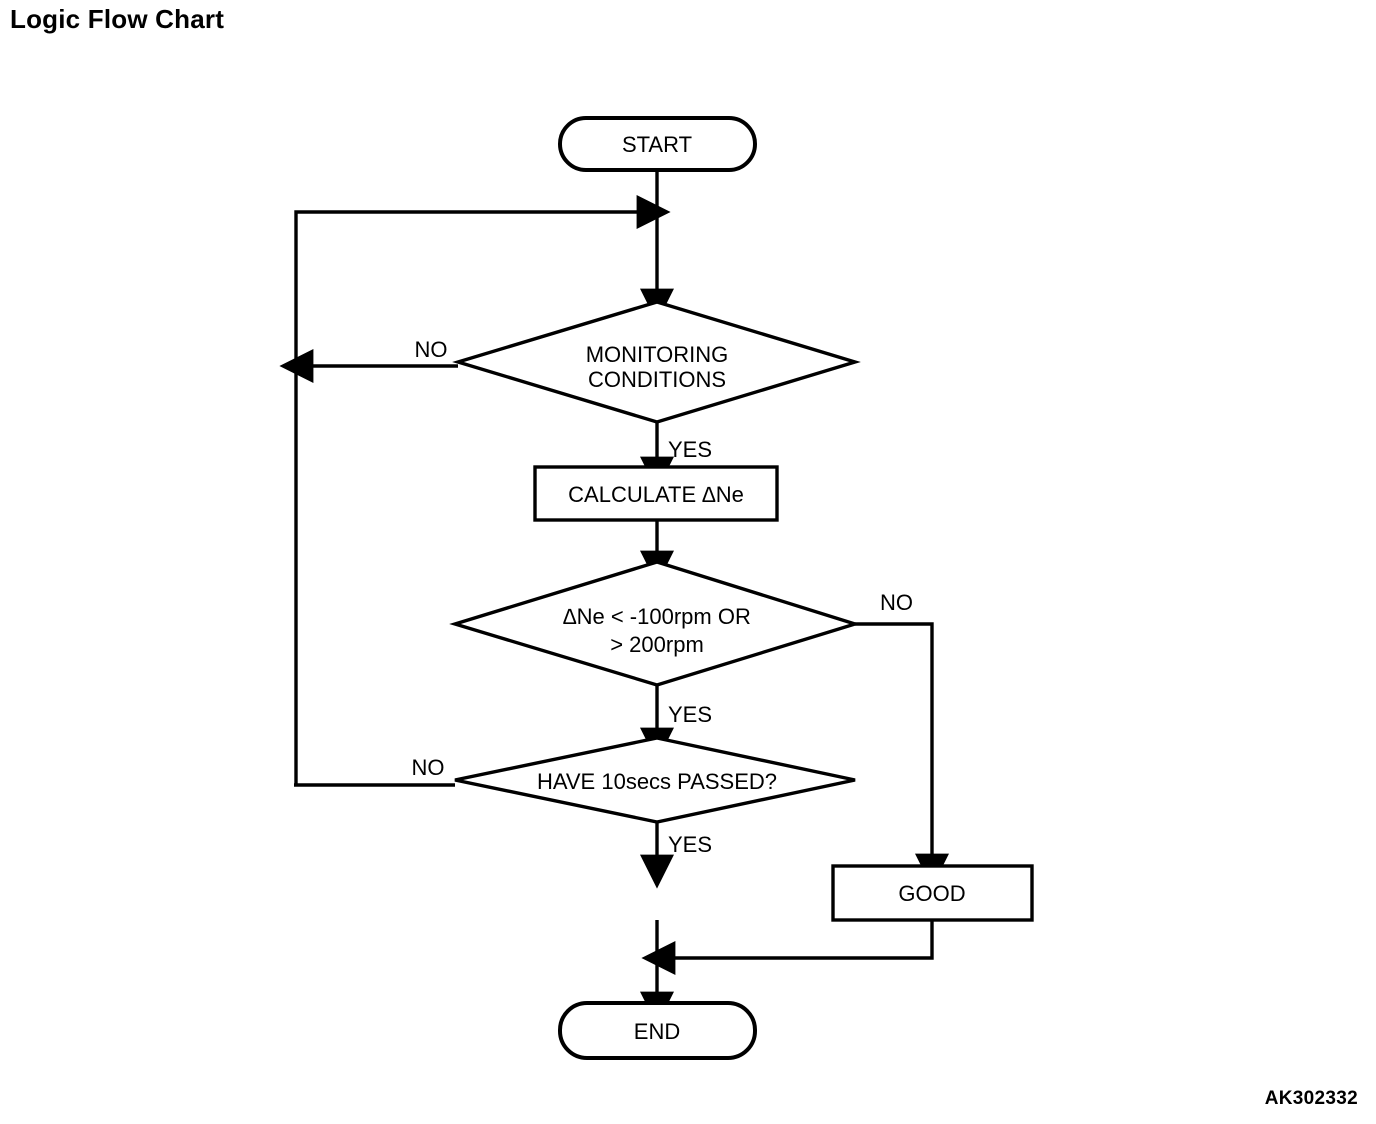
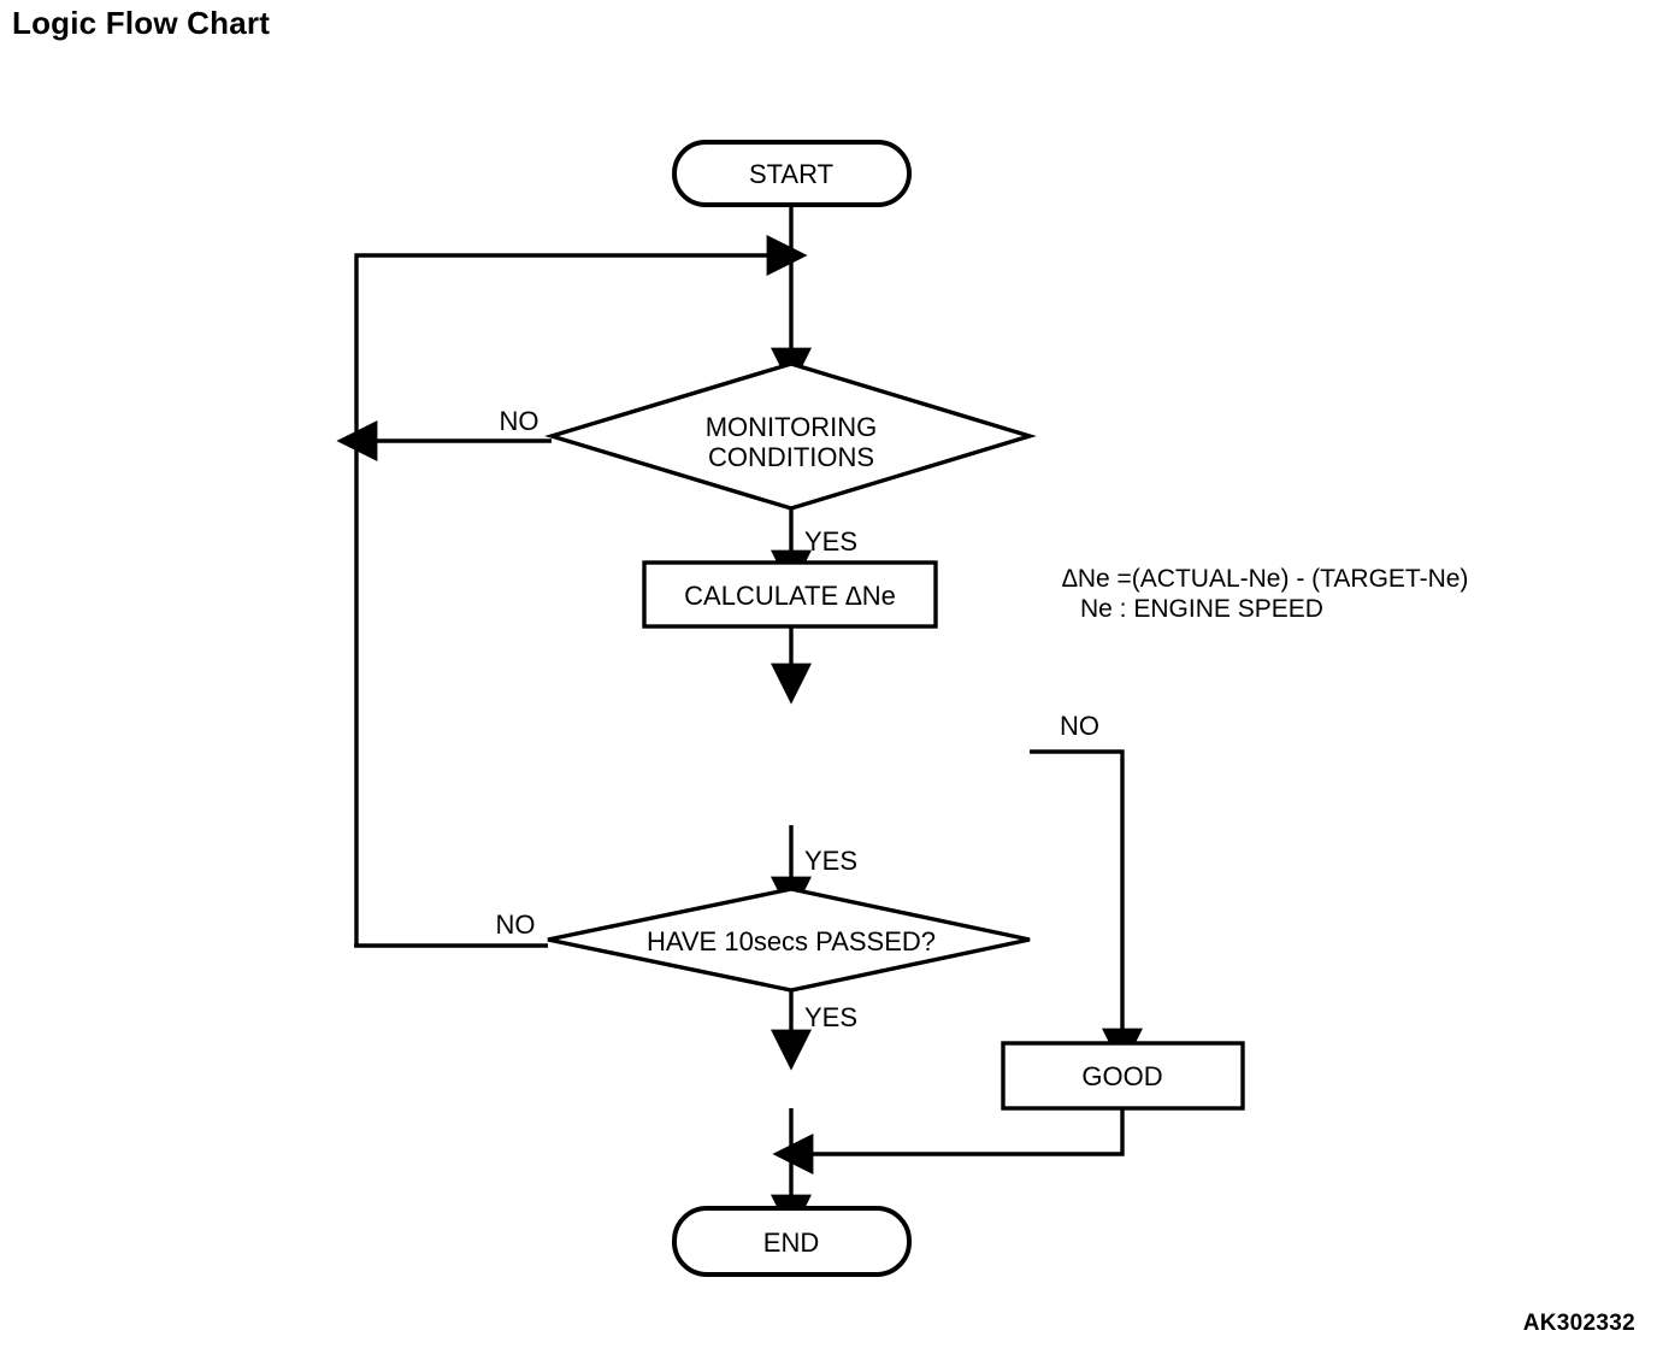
  Logic Flow Chart
  NO
  YES
  NO
  YES
  NO
  YES
  START
  MONITORING
  CONDITIONS
  CALCULATE ∆Ne
- ∆Ne < -100rpm OR
- > 200rpm
  HAVE 10secs PASSED?
  GOOD
  END
+ ∆Ne =(ACTUAL-Ne) - (TARGET-Ne)
+ Ne : ENGINE SPEED
  AK302332
